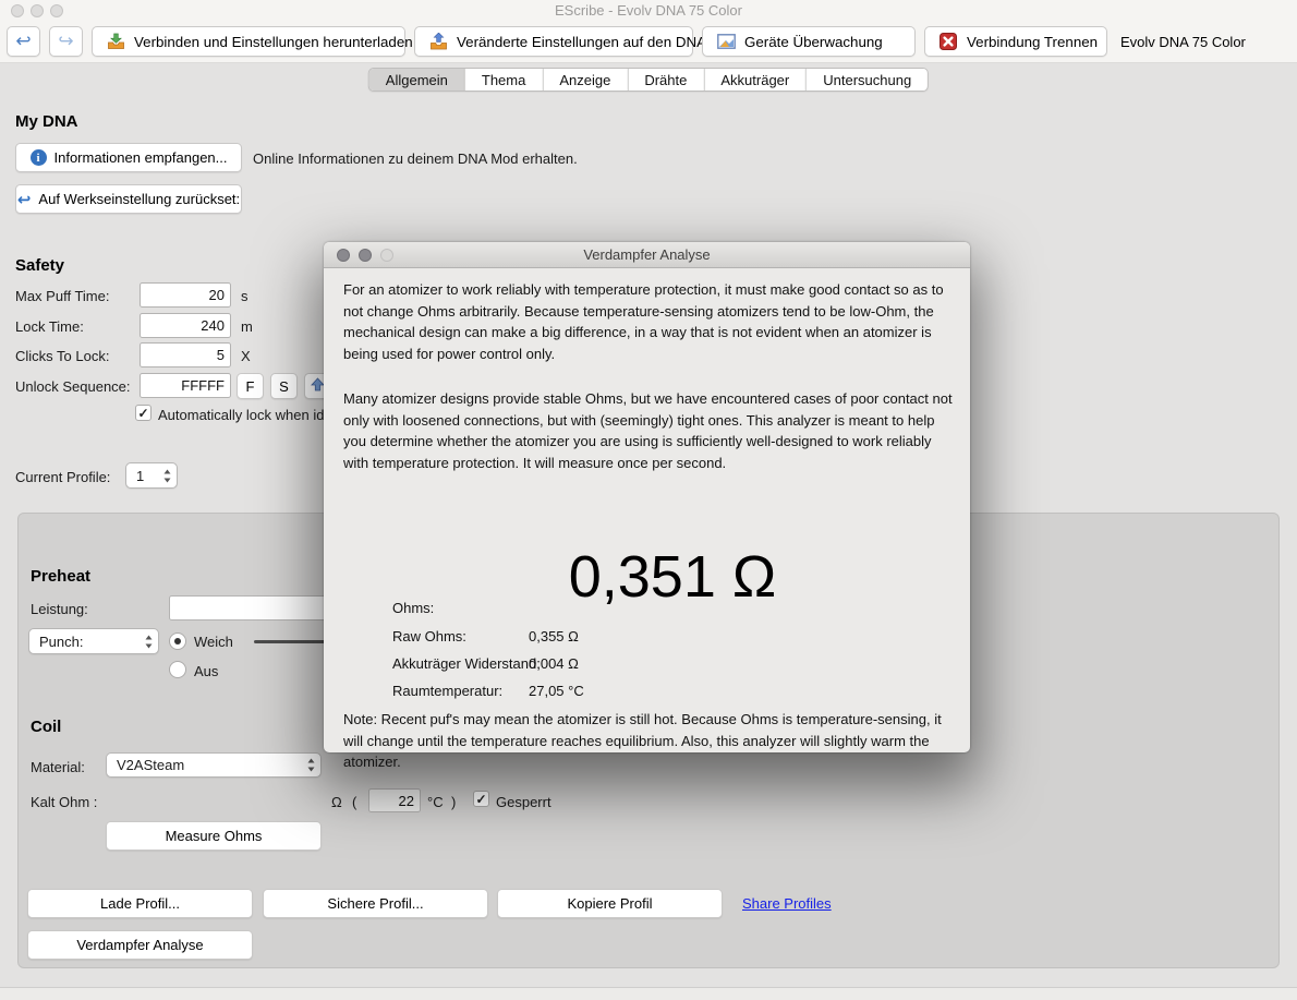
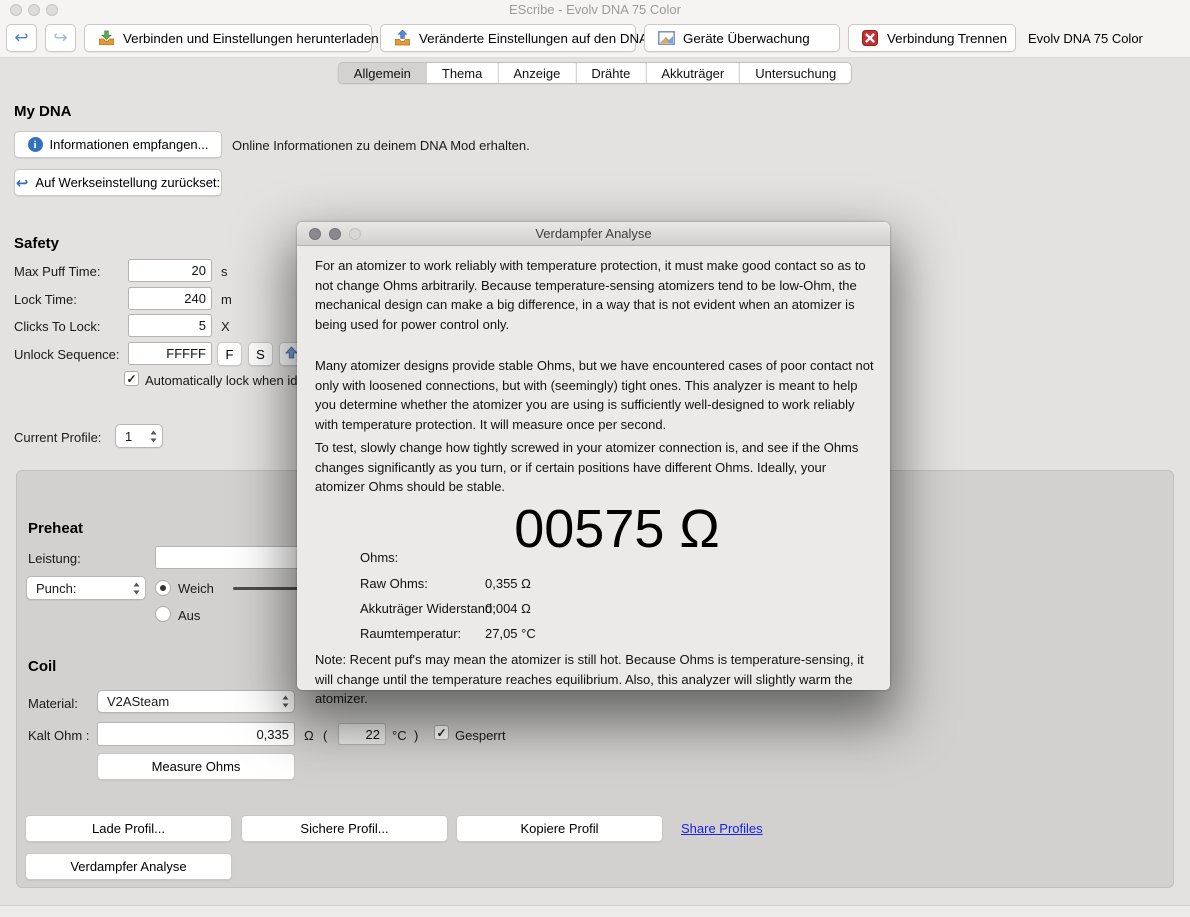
  EScribe - Evolv DNA 75 Color
  ↩
  ↪
  Verbinden und Einstellungen herunterladen
  Veränderte Einstellungen auf den DN
  Geräte Überwachung
  Verbindung Trennen
  Evolv DNA 75 Color
  Allgemein
  Thema
  Anzeige
  Drähte
  Akkuträger
  Untersuchung
  My DNA
  i
  Informationen empfangen...
  Online Informationen zu deinem DNA Mod erhalten.
  ↩
  Auf Werkseinstellung zurückset:
  Safety
  Max Puff Time:
  20
  s
  Lock Time:
  240
  m
  Clicks To Lock:
  5
  X
  Unlock Sequence:
  FFFFF
  F
  S
  ✓
  Automatically lock when id
  Current Profile:
  1
  Preheat
  Leistung:
  Punch:
  Weich
  Aus
  Coil
  Material:
  V2ASteam
  Kalt Ohm :
+ 0,335
  Ω
  (
  22
  °C
  )
  ✓
  Gesperrt
  Measure Ohms
  Lade Profil...
  Sichere Profil...
  Kopiere Profil
  Share Profiles
  Verdampfer Analyse
  Verdampfer Analyse
  For an atomizer to work reliably with temperature protection, it must make good contact so as to not change Ohms arbitrarily. Because temperature-sensing atomizers tend to be low-Ohm, the mechanical design can make a big difference, in a way that is not evident when an atomizer is being used for power control only.
  Many atomizer designs provide stable Ohms, but we have encountered cases of poor contact not only with loosened connections, but with (seemingly) tight ones. This analyzer is meant to help you determine whether the atomizer you are using is sufficiently well-designed to work reliably with temperature protection. It will measure once per second.
+ To test, slowly change how tightly screwed in your atomizer connection is, and see if the Ohms changes significantly as you turn, or if certain positions have different Ohms. Ideally, your atomizer Ohms should be stable.
- 0,351 Ω
+ 00575 Ω
  Ohms:
  Raw Ohms:
  0,355 Ω
  Akkuträger Widerstand:
  0,004 Ω
  Raumtemperatur:
  27,05 °C
  Note: Recent puf's may mean the atomizer is still hot. Because Ohms is temperature-sensing, it will change until the temperature reaches equilibrium. Also, this analyzer will slightly warm the atomizer.
